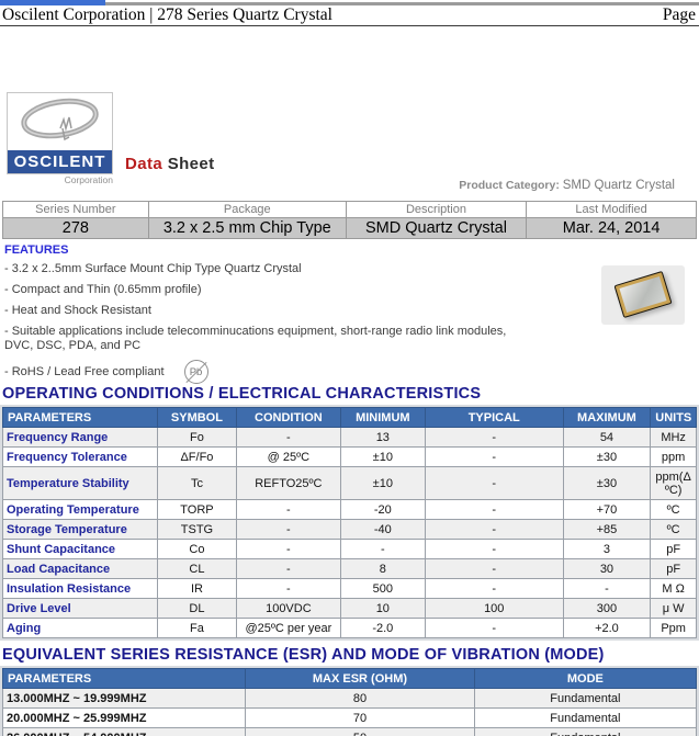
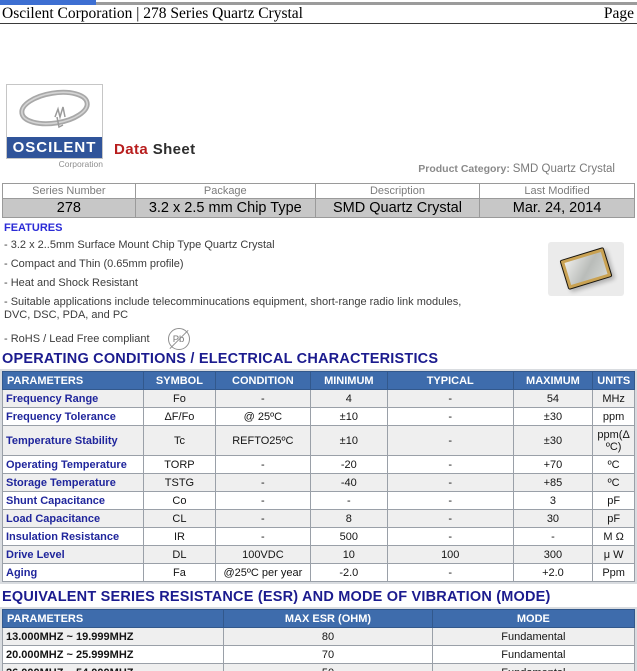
  Oscilent Corporation | 278 Series Quartz Crystal
  Page
  OSCILENT
  Corporation
  Data Sheet
  Product Category: SMD Quartz Crystal
  Series Number	Package	Description	Last Modified
  278	3.2 x 2.5 mm Chip Type	SMD Quartz Crystal	Mar. 24, 2014
  FEATURES
  - 3.2 x 2..5mm Surface Mount Chip Type Quartz Crystal
  - Compact and Thin (0.65mm profile)
  - Heat and Shock Resistant
  - Suitable applications include telecomminucations equipment, short-range radio link modules, DVC, DSC, PDA, and PC
  - RoHS / Lead Free compliant
  Pb
  OPERATING CONDITIONS / ELECTRICAL CHARACTERISTICS
  PARAMETERS	SYMBOL	CONDITION	MINIMUM	TYPICAL	MAXIMUM	UNITS
- Frequency Range	Fo	-	13	-	54	MHz
+ Frequency Range	Fo	-	4	-	54	MHz
  Frequency Tolerance	ΔF/Fo	@ 25ºC	±10	-	±30	ppm
  Temperature Stability	Tc	REFTO25ºC	±10	-	±30	ppm(Δ ºC)
  Operating Temperature	TORP	-	-20	-	+70	ºC
  Storage Temperature	TSTG	-	-40	-	+85	ºC
  Shunt Capacitance	Co	-	-	-	3	pF
  Load Capacitance	CL	-	8	-	30	pF
  Insulation Resistance	IR	-	500	-	-	M Ω
  Drive Level	DL	100VDC	10	100	300	μ W
  Aging	Fa	@25ºC per year	-2.0	-	+2.0	Ppm
  EQUIVALENT SERIES RESISTANCE (ESR) AND MODE OF VIBRATION (MODE)
  PARAMETERS	MAX ESR (OHM)	MODE
  13.000MHZ ~ 19.999MHZ	80	Fundamental
  20.000MHZ ~ 25.999MHZ	70	Fundamental
